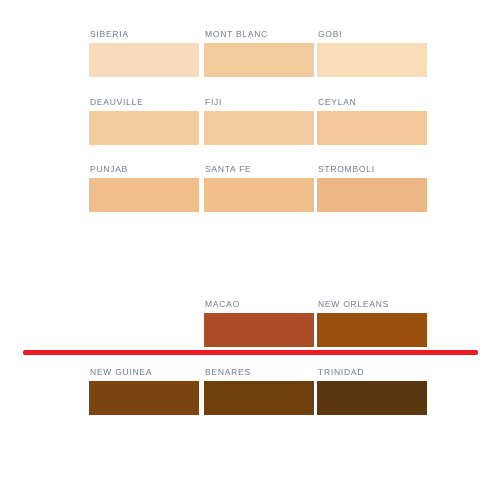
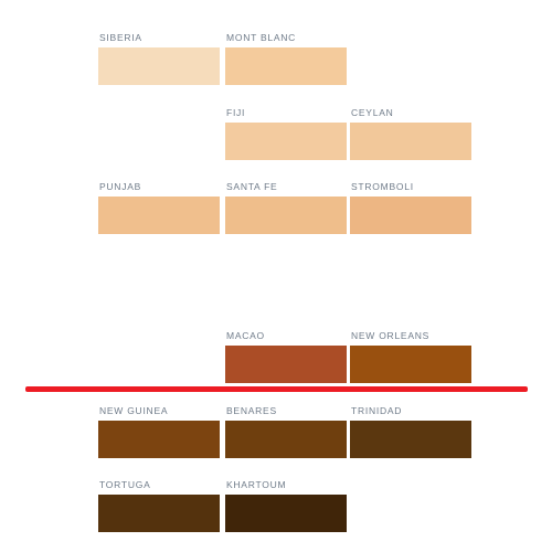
  SIBERIA
  MONT BLANC
- GOBI
- DEAUVILLE
  FIJI
  CEYLAN
  PUNJAB
  SANTA FE
  STROMBOLI
  MACAO
  NEW ORLEANS
  NEW GUINEA
  BENARES
  TRINIDAD
+ TORTUGA
+ KHARTOUM
